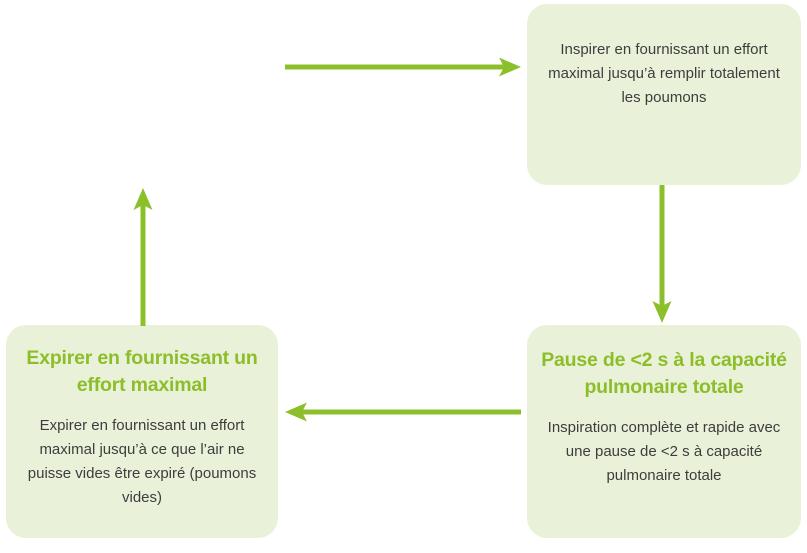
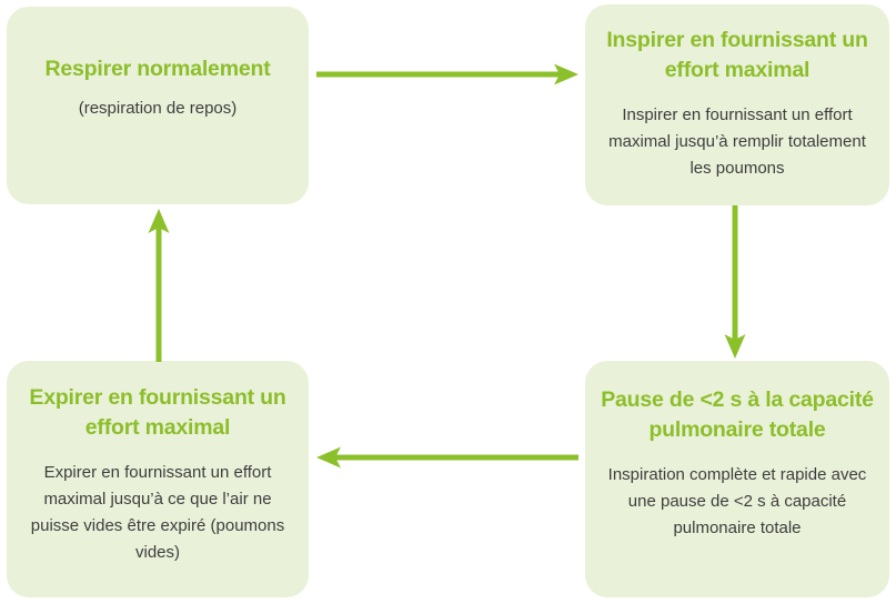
+ Respirer normalement
+ (respiration de repos)
+ Inspirer en fournissant un effort maximal
  Inspirer en fournissant un effort maximal jusqu’à remplir totalement les poumons
  Pause de <2 s à la capacité pulmonaire totale
  Inspiration complète et rapide avec une pause de <2 s à capacité pulmonaire totale
  Expirer en fournissant un effort maximal
  Expirer en fournissant un effort maximal jusqu’à ce que l’air ne puisse vides être expiré (poumons vides)
